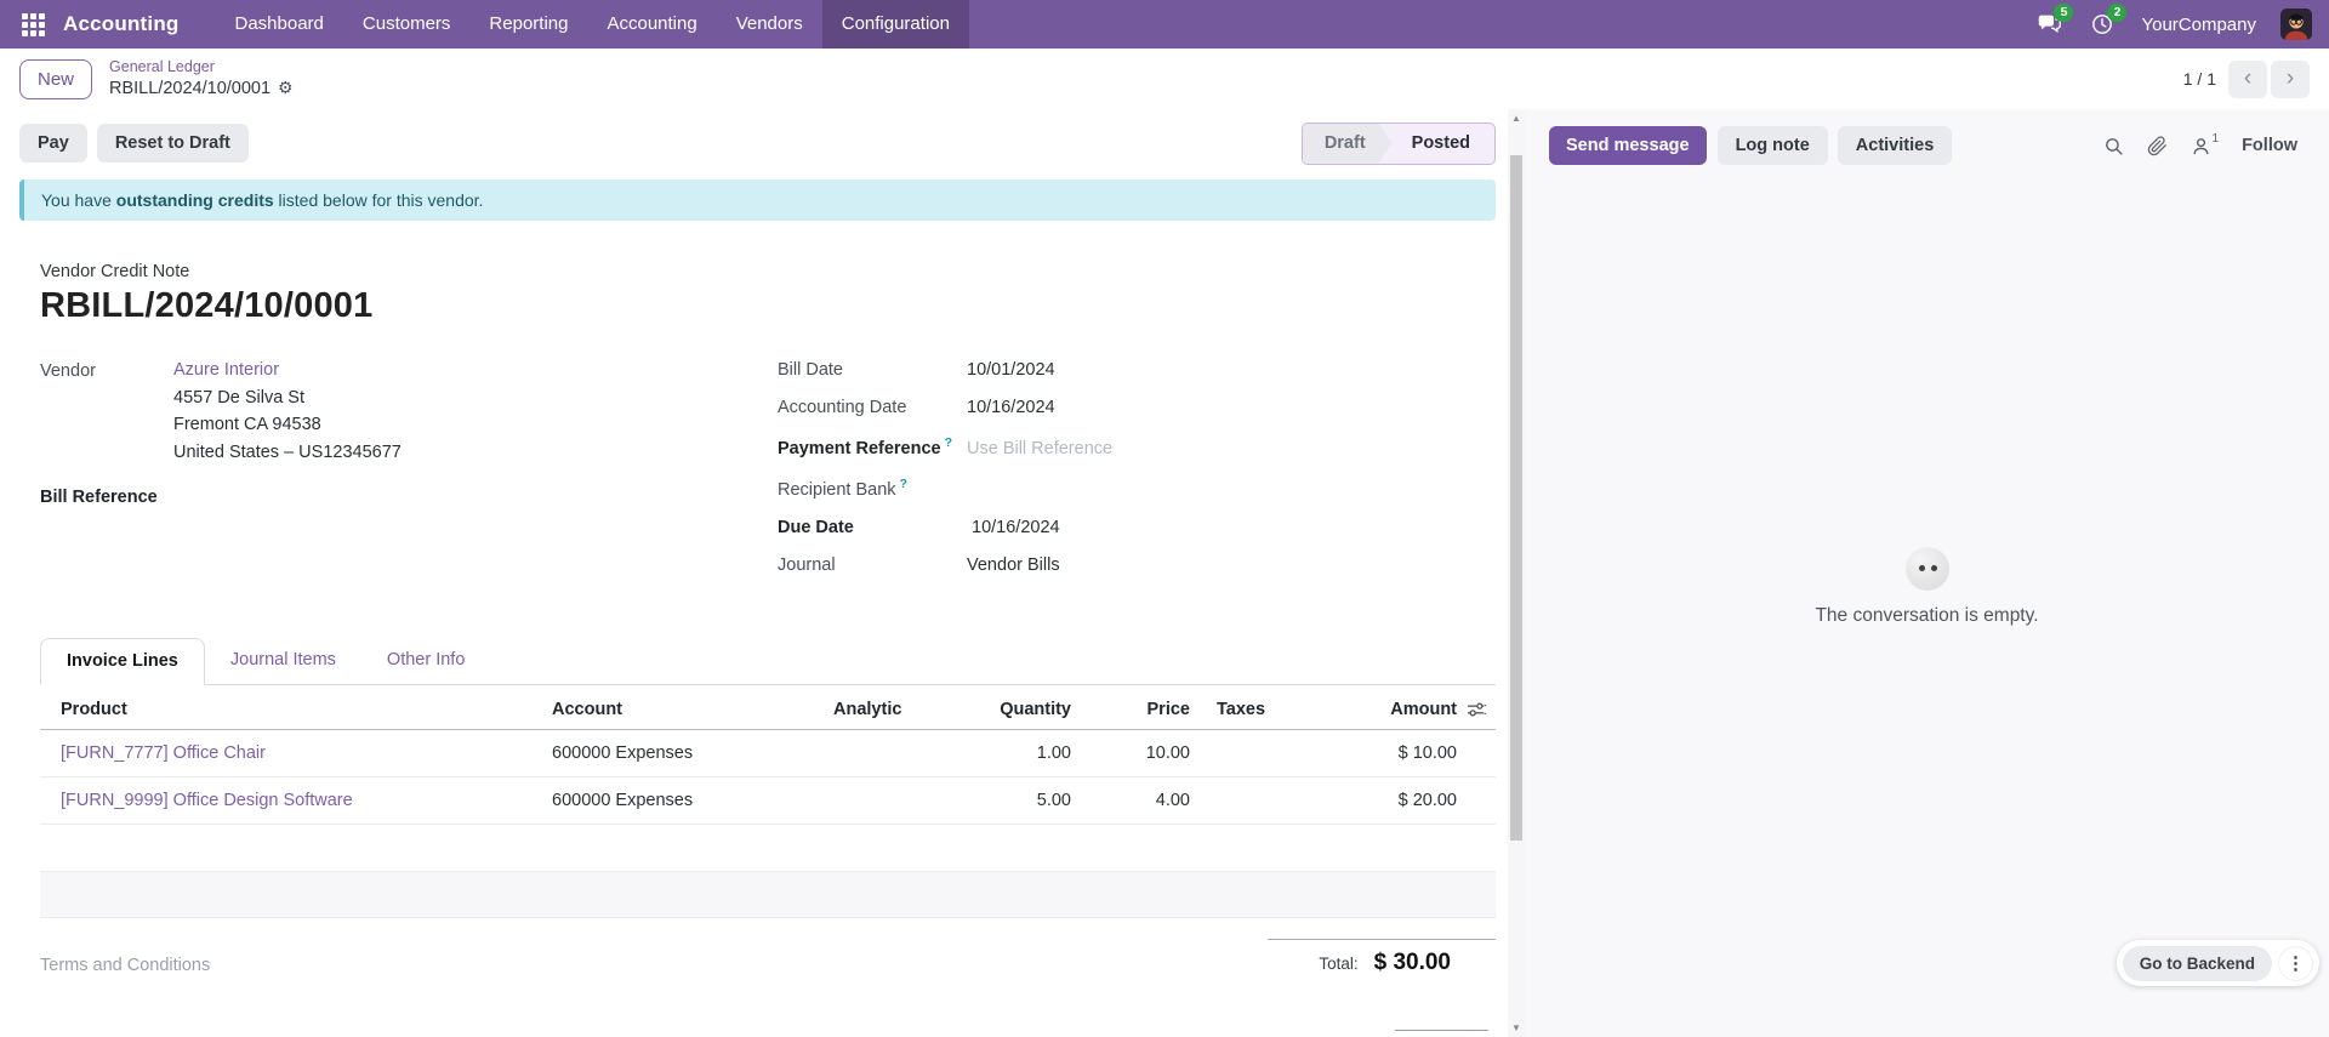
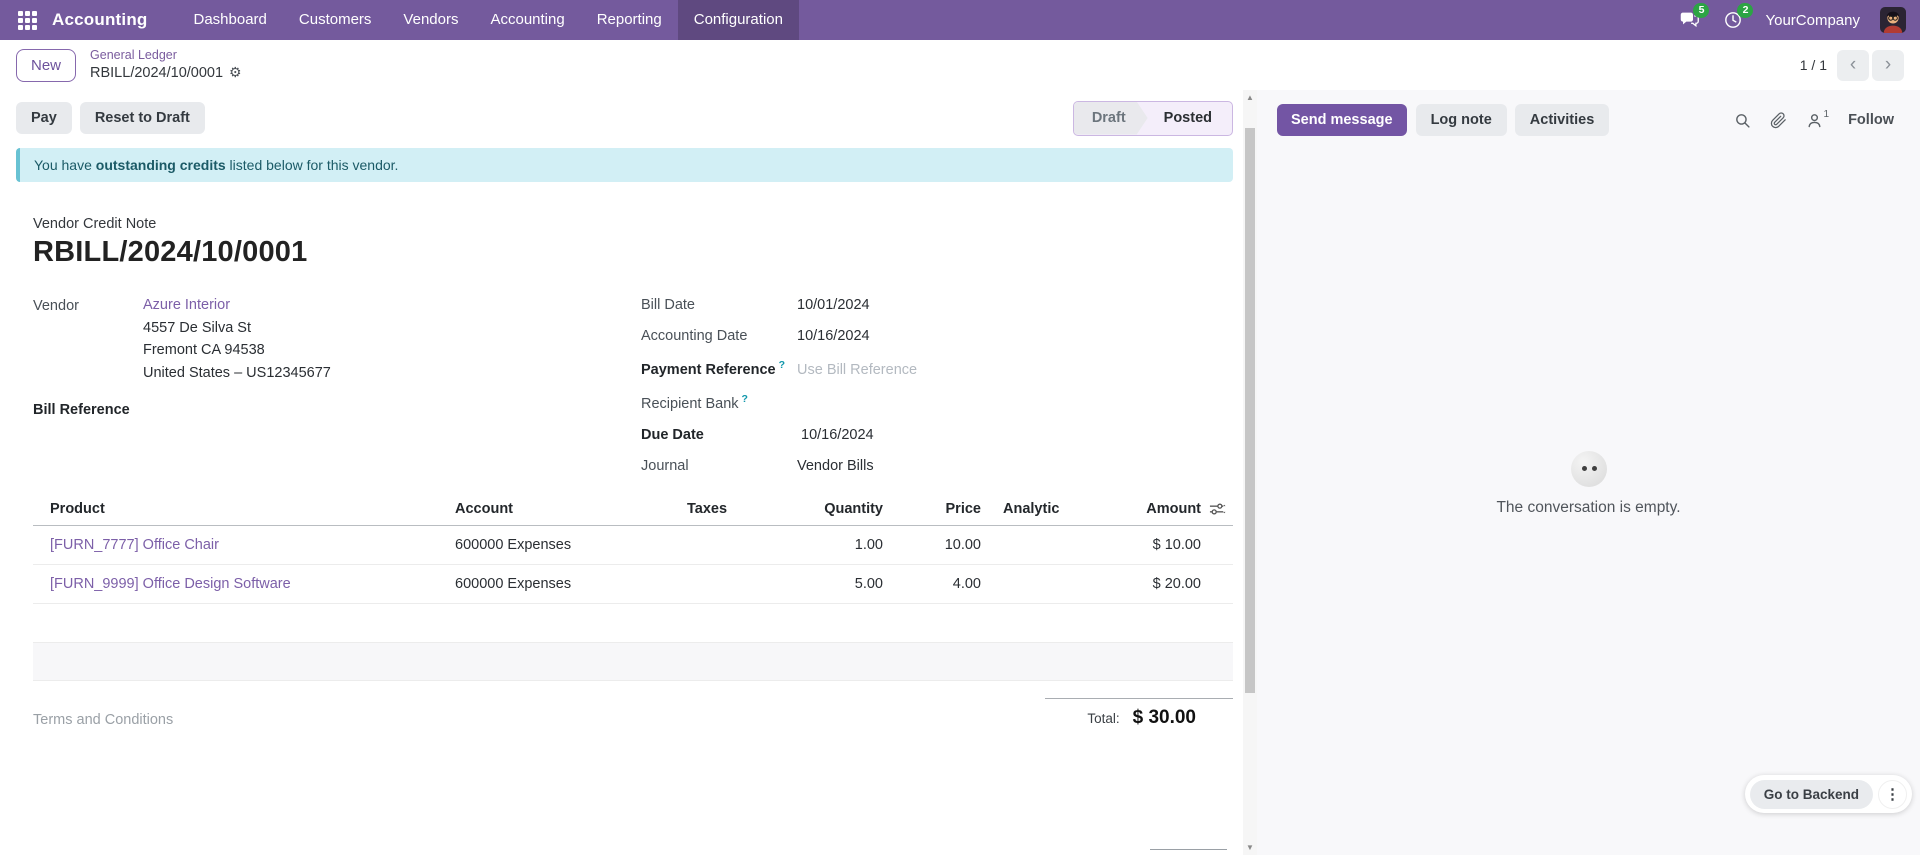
  Accounting
  Dashboard
  Customers
- Reporting
+ Vendors
  Accounting
- Vendors
+ Reporting
  Configuration
  5
  2
  YourCompany
  New
  General Ledger
  RBILL/2024/10/0001
  ⚙
  1 / 1
  ‹
  ›
  Pay
  Reset to Draft
  Draft
  Posted
  You have outstanding credits listed below for this vendor.
  Vendor Credit Note
  RBILL/2024/10/0001
  Vendor
  Azure Interior
  4557 De Silva St
  Fremont CA 94538
  United States – US12345677
  Bill Reference
  Bill Date
  10/01/2024
  Accounting Date
  10/16/2024
  Payment Reference ?
  Use Bill Reference
  Recipient Bank ?
  Due Date
  10/16/2024
  Journal
  Vendor Bills
- Invoice Lines
- Journal Items
- Other Info
  Product
  Account
- Analytic
+ Taxes
  Quantity
  Price
- Taxes
+ Analytic
  Amount
  [FURN_7777] Office Chair
  600000 Expenses
  1.00
  10.00
  $ 10.00
  [FURN_9999] Office Design Software
  600000 Expenses
  5.00
  4.00
  $ 20.00
  Terms and Conditions
  Total:
  $ 30.00
  ▲
  ▼
  Send message
  Log note
  Activities
  1
  Follow
  The conversation is empty.
  Go to Backend
  ⋮
